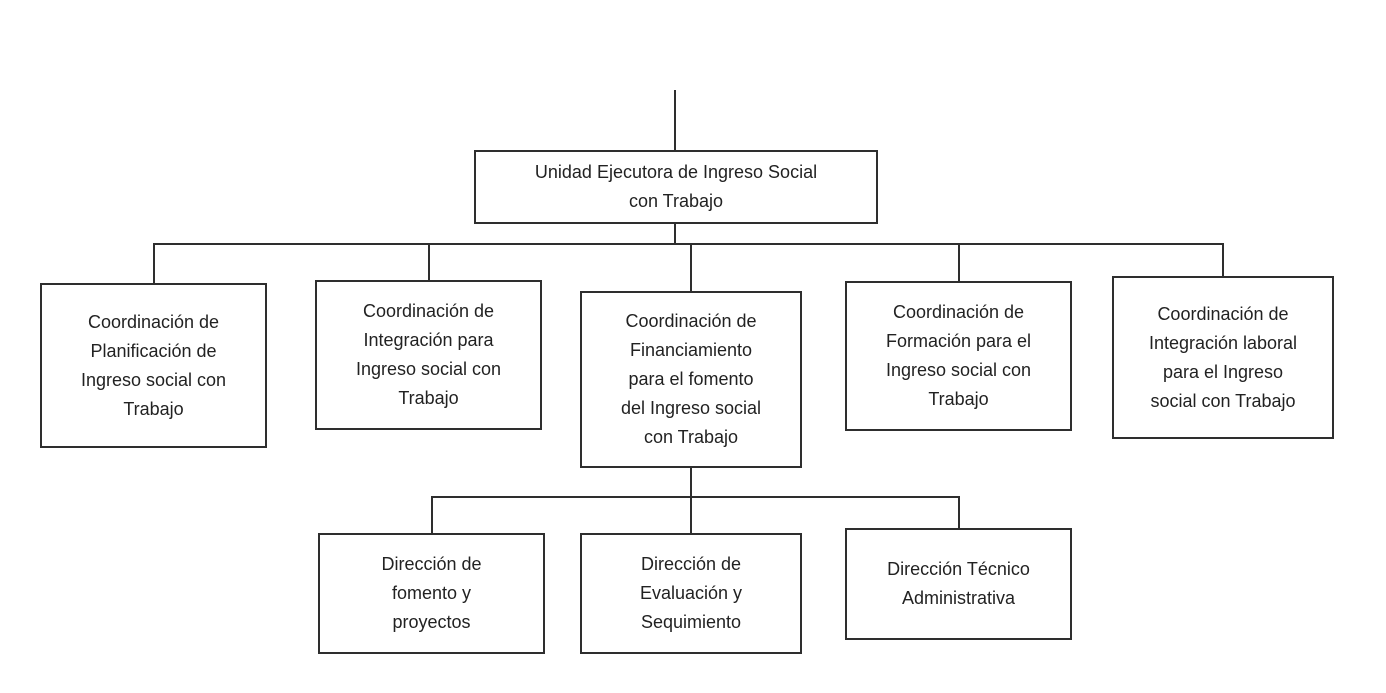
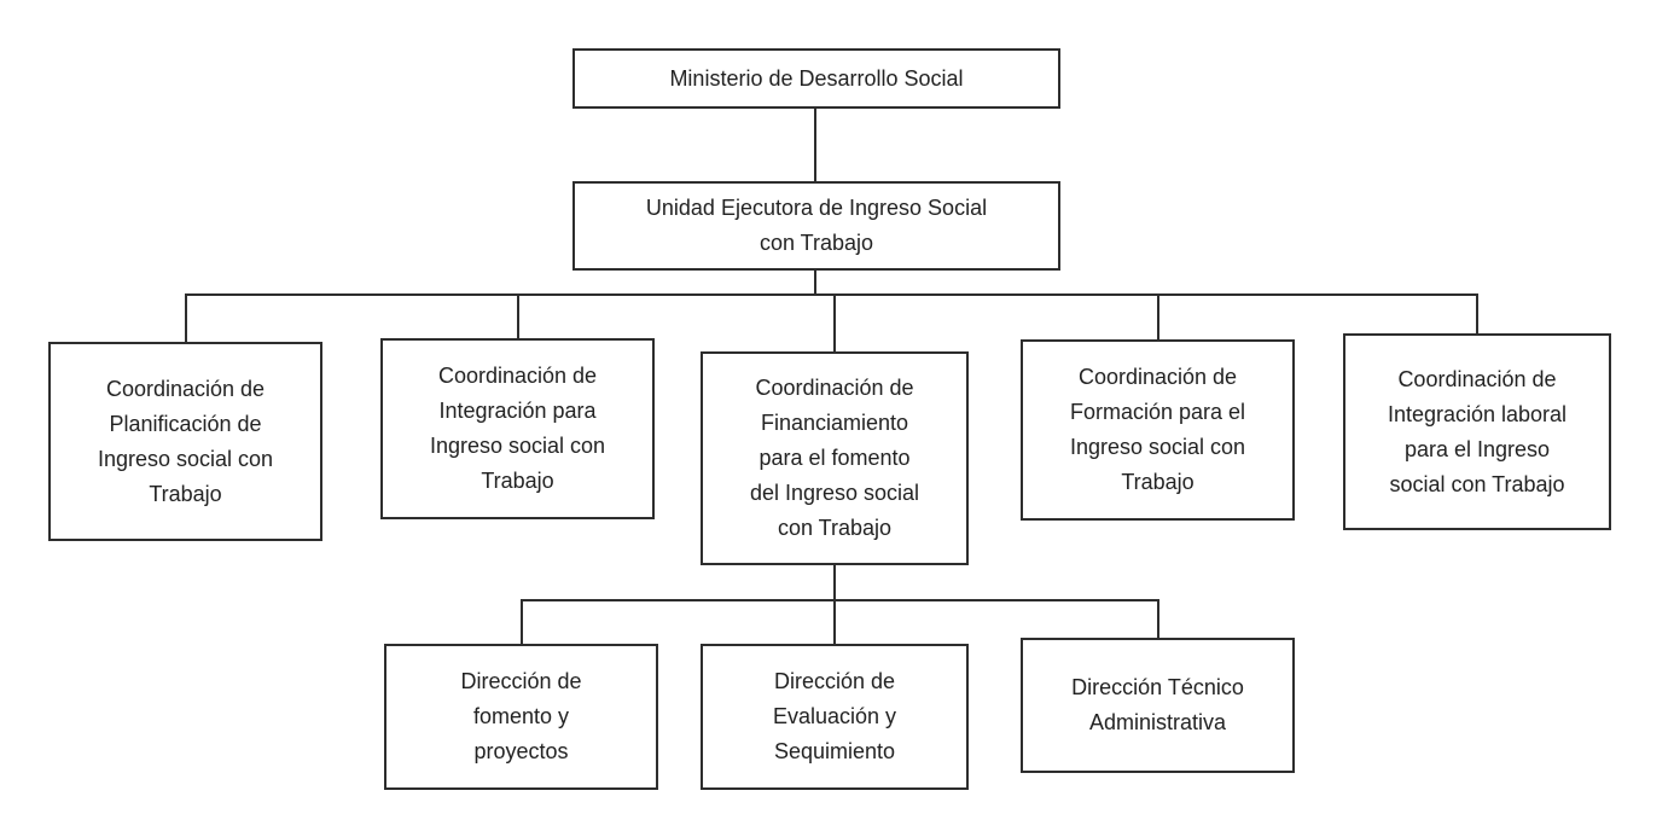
+ Ministerio de Desarrollo Social
  Unidad Ejecutora de Ingreso Social
  con Trabajo
  Coordinación de
  Planificación de
  Ingreso social con
  Trabajo
  Coordinación de
  Integración para
  Ingreso social con
  Trabajo
  Coordinación de
  Financiamiento
  para el fomento
  del Ingreso social
  con Trabajo
  Coordinación de
  Formación para el
  Ingreso social con
  Trabajo
  Coordinación de
  Integración laboral
  para el Ingreso
  social con Trabajo
  Dirección de
  fomento y
  proyectos
  Dirección de
  Evaluación y
  Sequimiento
  Dirección Técnico
  Administrativa
